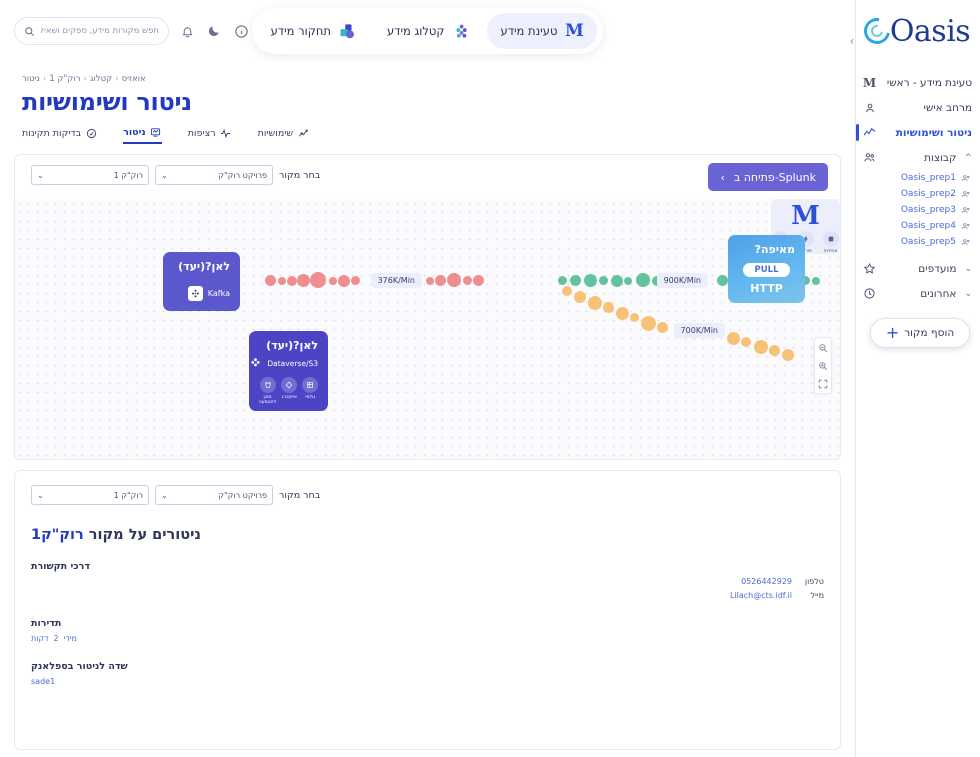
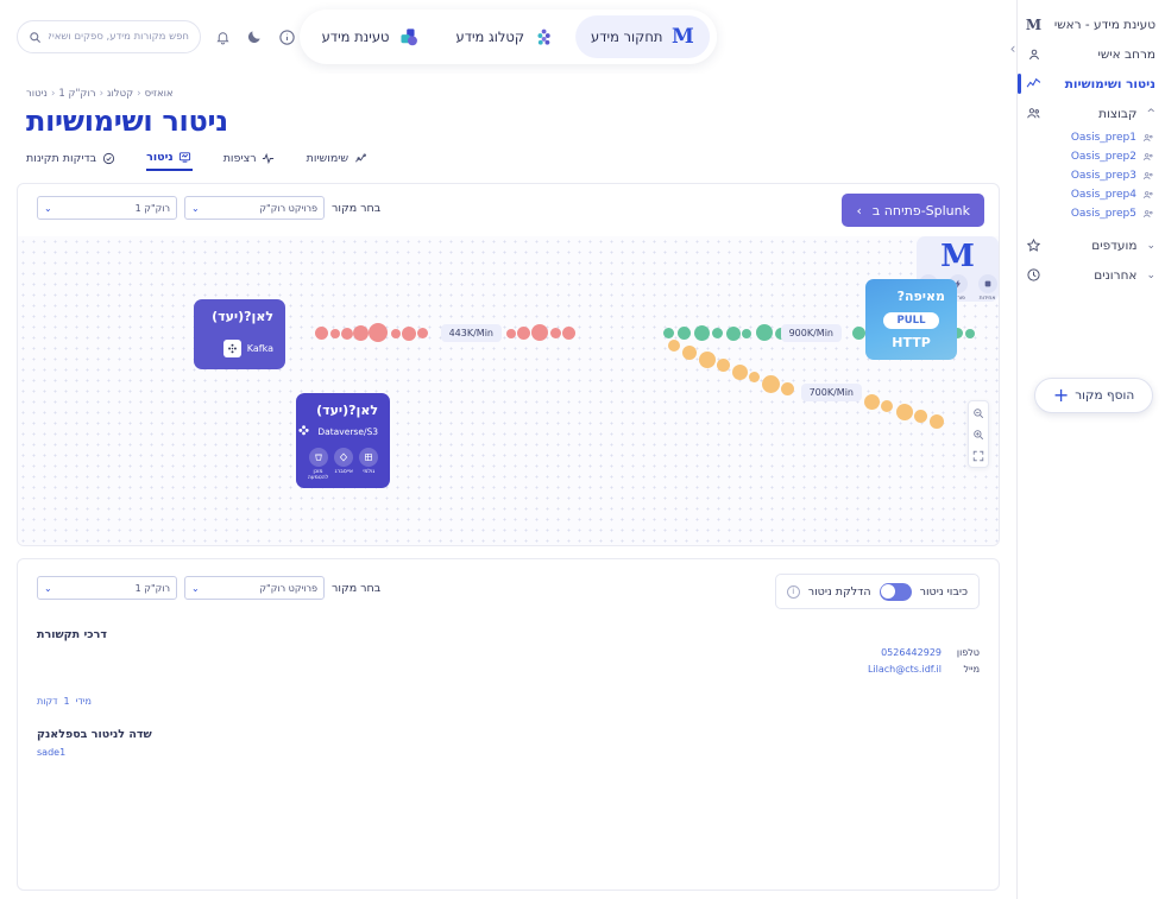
  M
- טעינת מידע
+ תחקור מידע
  קטלוג מידע
- תחקור מידע
+ טעינת מידע
  ›
- Oasis
  טעינת מידע - ראשי
  M
  מרחב אישי
  ניטור ושימושיות
  ^
  קבוצות
  Oasis_prep1
  Oasis_prep2
  Oasis_prep3
  Oasis_prep4
  Oasis_prep5
  ⌄
  מועדפים
  ⌄
  אחרונים
  הוסף מקור
  +
  אואזיס‹קטלוג‹רוק"ק 1‹ניטור
  ניטור ושימושיות
  בדיקות תקינות
  ניטור
  רציפות
  שימושיות
  ‹
  פתיחה ב-Splunk
  בחר מקור
  ⌄
  פרויקט רוק"ק
  ⌄
  רוק"ק 1
  900K/Min
  700K/Min
- 376K/Min
+ 443K/Min
  לאן?(יעד)
  Kafka
  לאן?(יעד)
  Dataverse/S3
  M
  מאיפה?
  PULL
  HTTP
+ כיבוי ניטור
+ הדלקת ניטור
+ i
  בחר מקור
  ⌄
  פרויקט רוק"ק
  ⌄
  רוק"ק 1
- ניטורים על מקור רוק"ק1
  דרכי תקשורת
  טלפון
  0526442929
  מייל
  Lilach@cts.idf.il
- תדירות
  מידי
- 2
+ 1
  דקות
  שדה לניטור בספלאנק
  sade1
